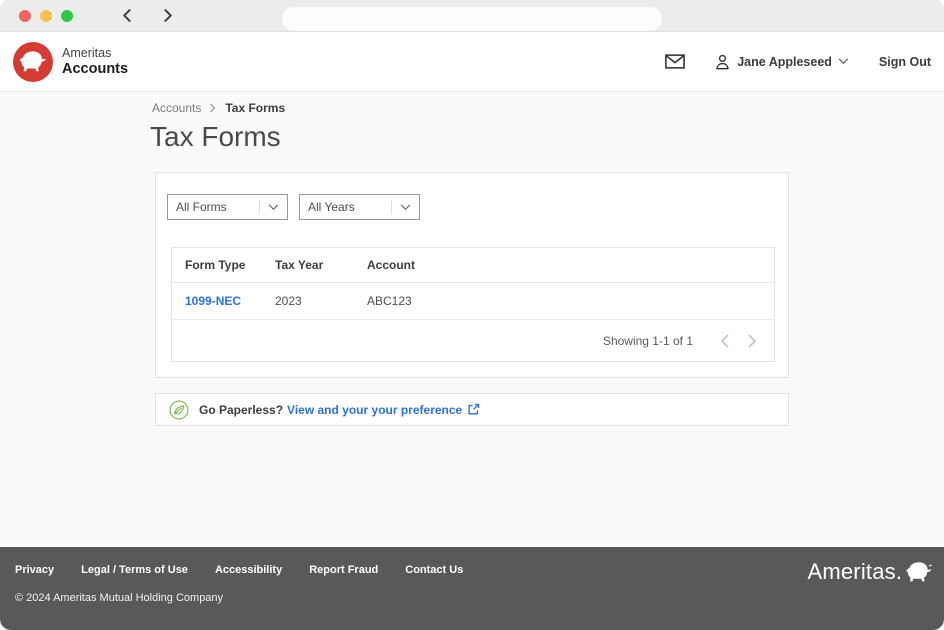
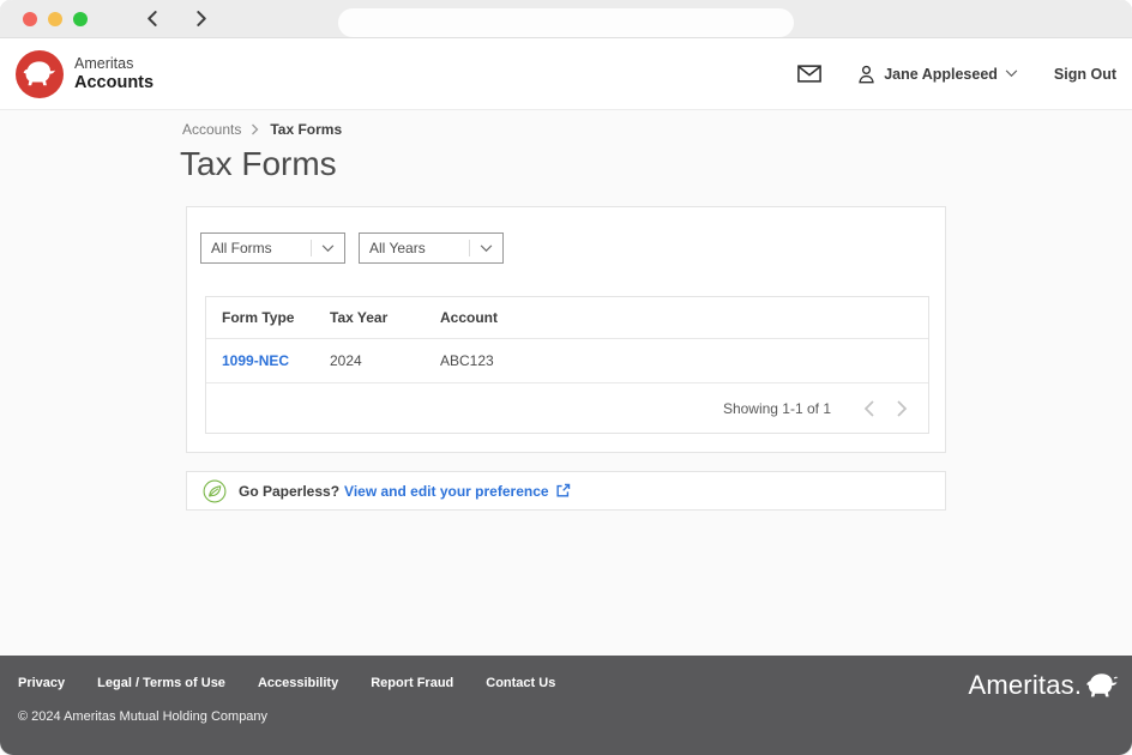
  Ameritas
  Accounts
  Jane Appleseed
  Sign Out
  Accounts
  Tax Forms
  Tax Forms
  All Forms
  All Years
  Form Type
  Tax Year
  Account
  1099-NEC
- 2023
+ 2024
  ABC123
  Showing 1-1 of 1
  Go Paperless?
- View and your your preference
+ View and edit your preference
  Privacy
  Legal / Terms of Use
  Accessibility
  Report Fraud
  Contact Us
  © 2024 Ameritas Mutual Holding Company
  Ameritas
  .
